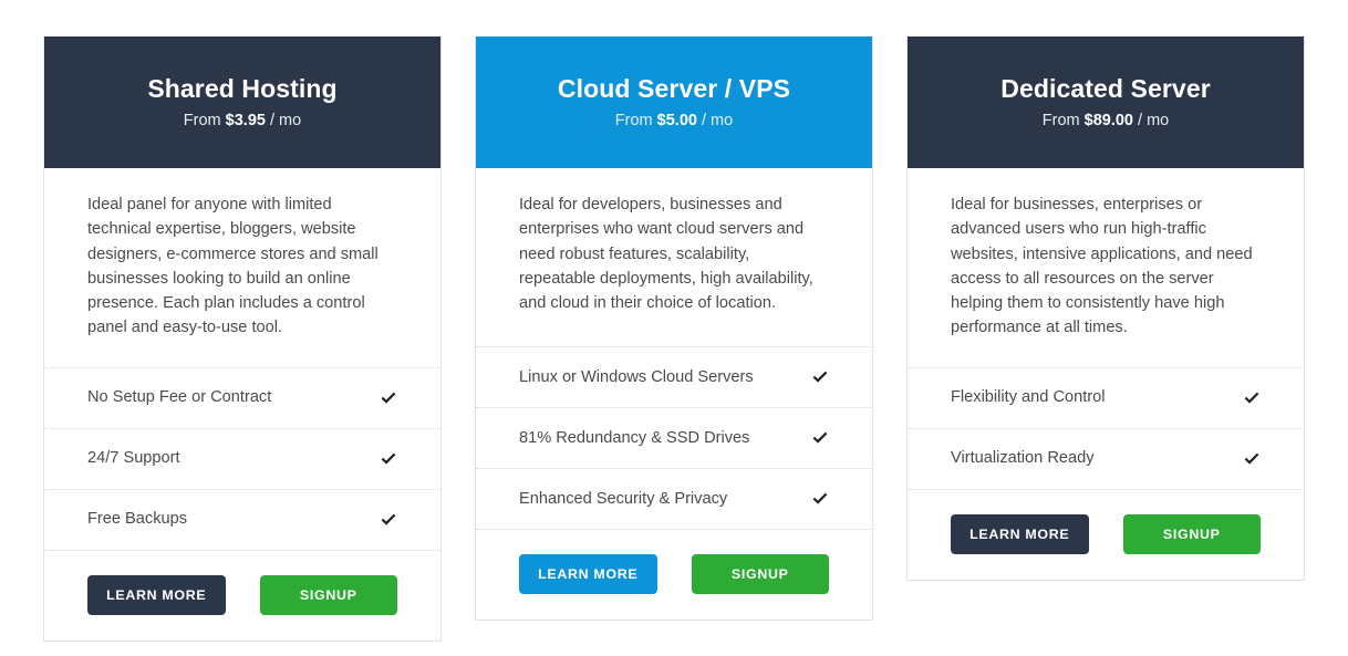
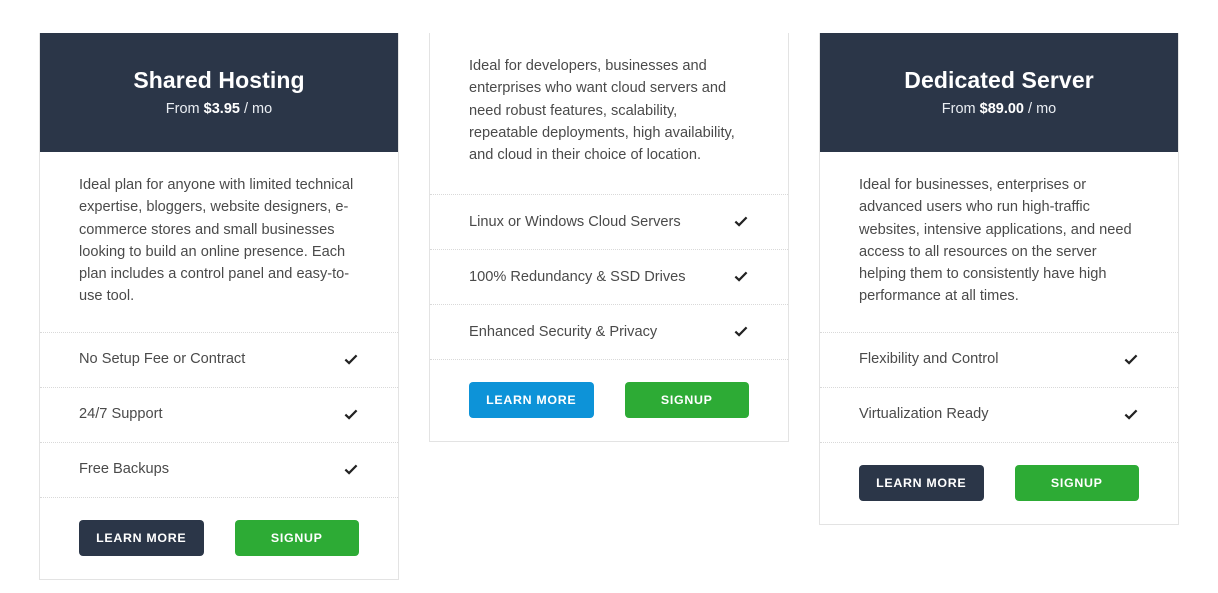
  Shared Hosting
  From $3.95 / mo
- Ideal panel for anyone with limited technical expertise, bloggers, website designers, e-commerce stores and small businesses looking to build an online presence. Each plan includes a control panel and easy-to-use tool.
+ Ideal plan for anyone with limited technical expertise, bloggers, website designers, e-commerce stores and small businesses looking to build an online presence. Each plan includes a control panel and easy-to-use tool.
  No Setup Fee or Contract
  24/7 Support
  Free Backups
  LEARN MORE
  SIGNUP
- Cloud Server / VPS
- From $5.00 / mo
  Ideal for developers, businesses and enterprises who want cloud servers and need robust features, scalability, repeatable deployments, high availability, and cloud in their choice of location.
  Linux or Windows Cloud Servers
- 81% Redundancy & SSD Drives
+ 100% Redundancy & SSD Drives
  Enhanced Security & Privacy
  LEARN MORE
  SIGNUP
  Dedicated Server
  From $89.00 / mo
  Ideal for businesses, enterprises or advanced users who run high-traffic websites, intensive applications, and need access to all resources on the server helping them to consistently have high performance at all times.
  Flexibility and Control
  Virtualization Ready
  LEARN MORE
  SIGNUP
